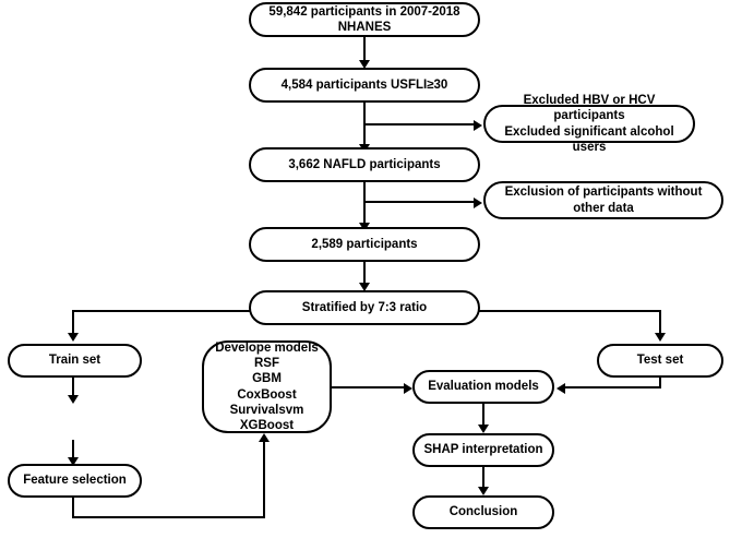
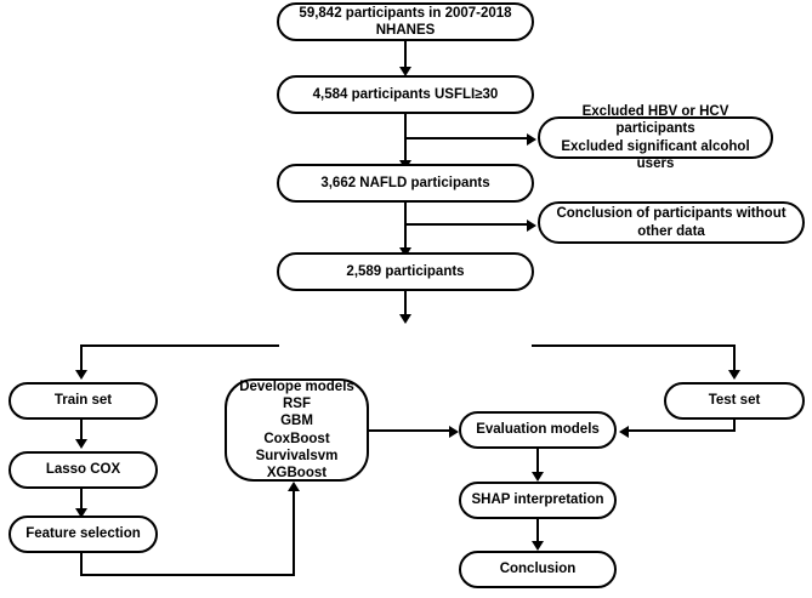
  59,842 participants in 2007-2018 NHANES
  4,584 participants USFLI≥30
  Excluded HBV or HCV participants
  Excluded significant alcohol users
  3,662 NAFLD participants
- Exclusion of participants without other data
+ Conclusion of participants without other data
  2,589 participants
- Stratified by 7:3 ratio
  Train set
+ Lasso COX
  Feature selection
  Develope models
  RSF
  GBM
  CoxBoost
  Survivalsvm
  XGBoost
  Test set
  Evaluation models
  SHAP interpretation
  Conclusion
